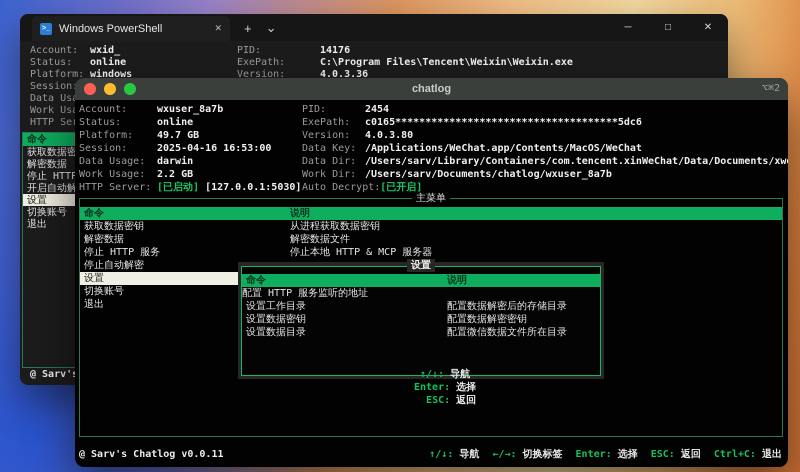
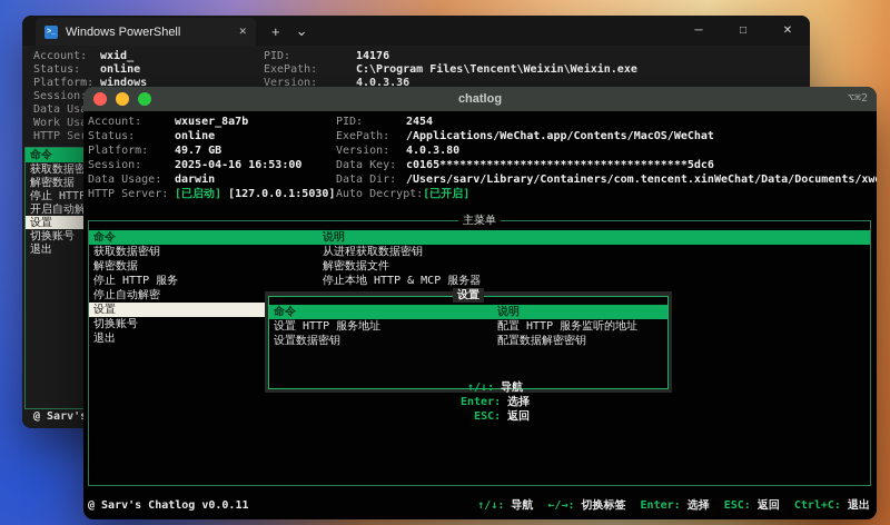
  Windows PowerShell
  ✕
  +
  ⌄
  ─
  □
  ✕
  Account:
  wxid_
  PID:
  14176
  Status:
  online
  ExePath:
  C:\Program Files\Tencent\Weixin\Weixin.exe
  Platform:
  windows
  Version:
  4.0.3.36
  Session
  命令
  获取数据密
  解密数据
  开启自动解
  设置
  切换账号
  退出
  chatlog
  ⌥⌘2
  Account:
  wxuser_8a7b
  PID:
  2454
  Status:
  online
  ExePath:
- c0165*************************************5dc6
+ /Applications/WeChat.app/Contents/MacOS/WeChat
  Platform:
  49.7 GB
  Version:
  4.0.3.80
  Session:
  2025-04-16 16:53:00
  Data Key:
- /Applications/WeChat.app/Contents/MacOS/WeChat
+ c0165*************************************5dc6
  Data Usage:
  darwin
  Data Dir:
  /Users/sarv/Library/Containers/com.tencent.xinWeChat/Data/Documents/xw
- Work Usage:
- 2.2 GB
- Work Dir:
- /Users/sarv/Documents/chatlog/wxuser_8a7b
  HTTP Server:
  [已启动]
  [127.0.0.1:5030]
  Auto Decrypt:
  [已开启]
  主菜单
  命令
  说明
  获取数据密钥
  从进程获取数据密钥
  解密数据
  解密数据文件
  停止 HTTP 服务
  停止本地 HTTP & MCP 服务器
  停止自动解密
  设置
  切换账号
  退出
  设置
  命令
  说明
+ 设置 HTTP 服务地址
  配置 HTTP 服务监听的地址
- 设置工作目录
- 配置数据解密后的存储目录
  设置数据密钥
  配置数据解密密钥
- 设置数据目录
- 配置微信数据文件所在目录
  ↑/↓: 导航 Enter: 选择 ESC: 返回
  @ Sarv's Chatlog v0.0.11
  ↑/↓: 导航
  ←/→: 切换标签
  Enter: 选择
  ESC: 返回
  Ctrl+C: 退出
